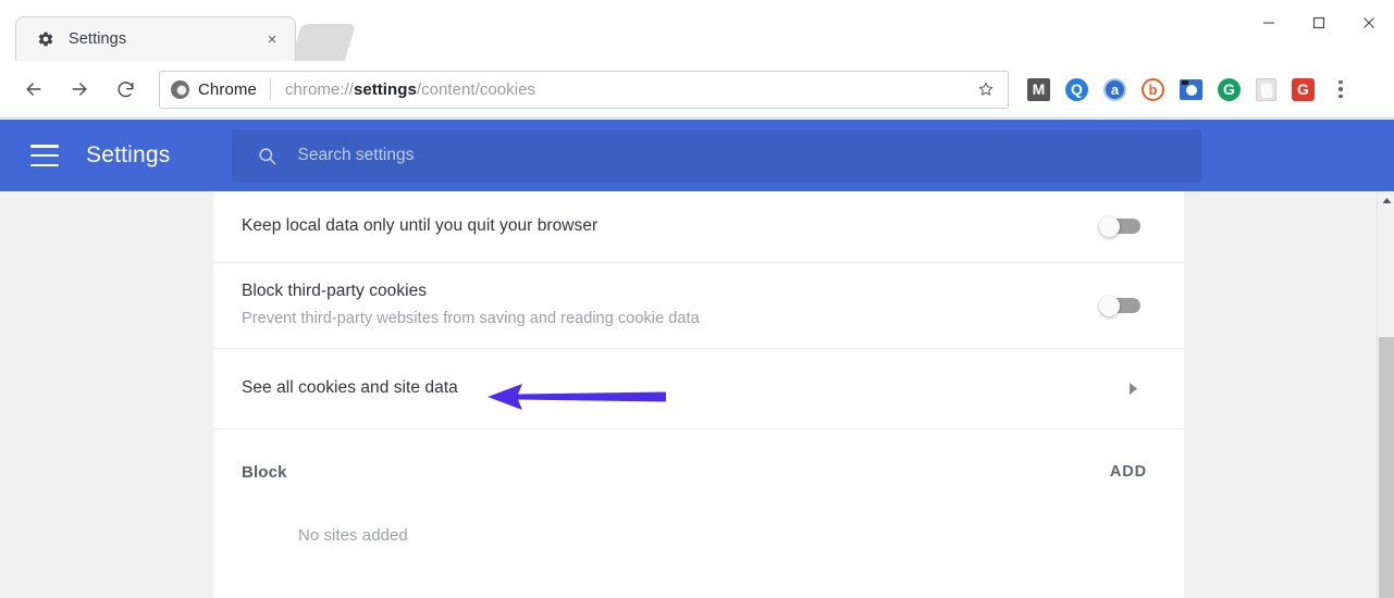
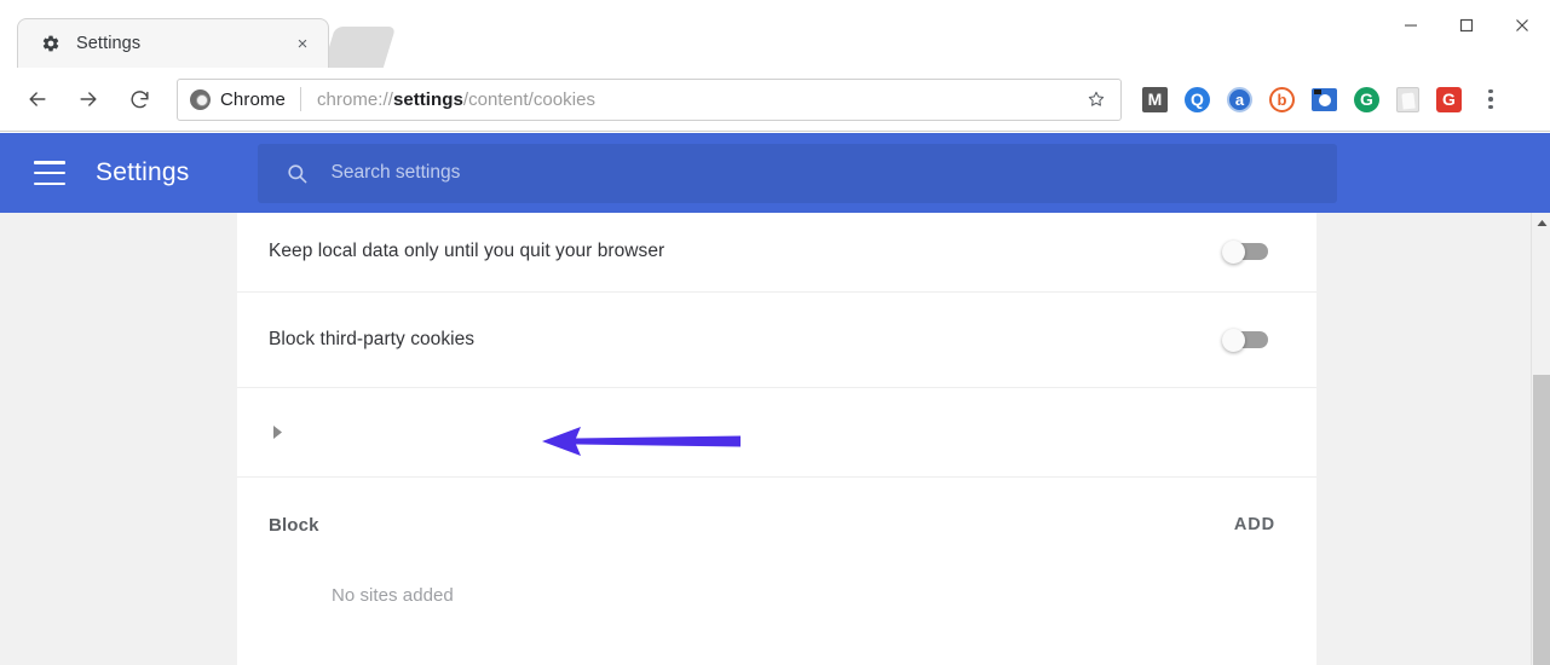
  Settings
  ×
  Chrome
  chrome://settings/content/cookies
  M
  Q
  a
  b
  G
  G
  Settings
  Search settings
  Keep local data only until you quit your browser
  Block third-party cookies
- Prevent third-party websites from saving and reading cookie data
- See all cookies and site data
  Block
  ADD
  No sites added
